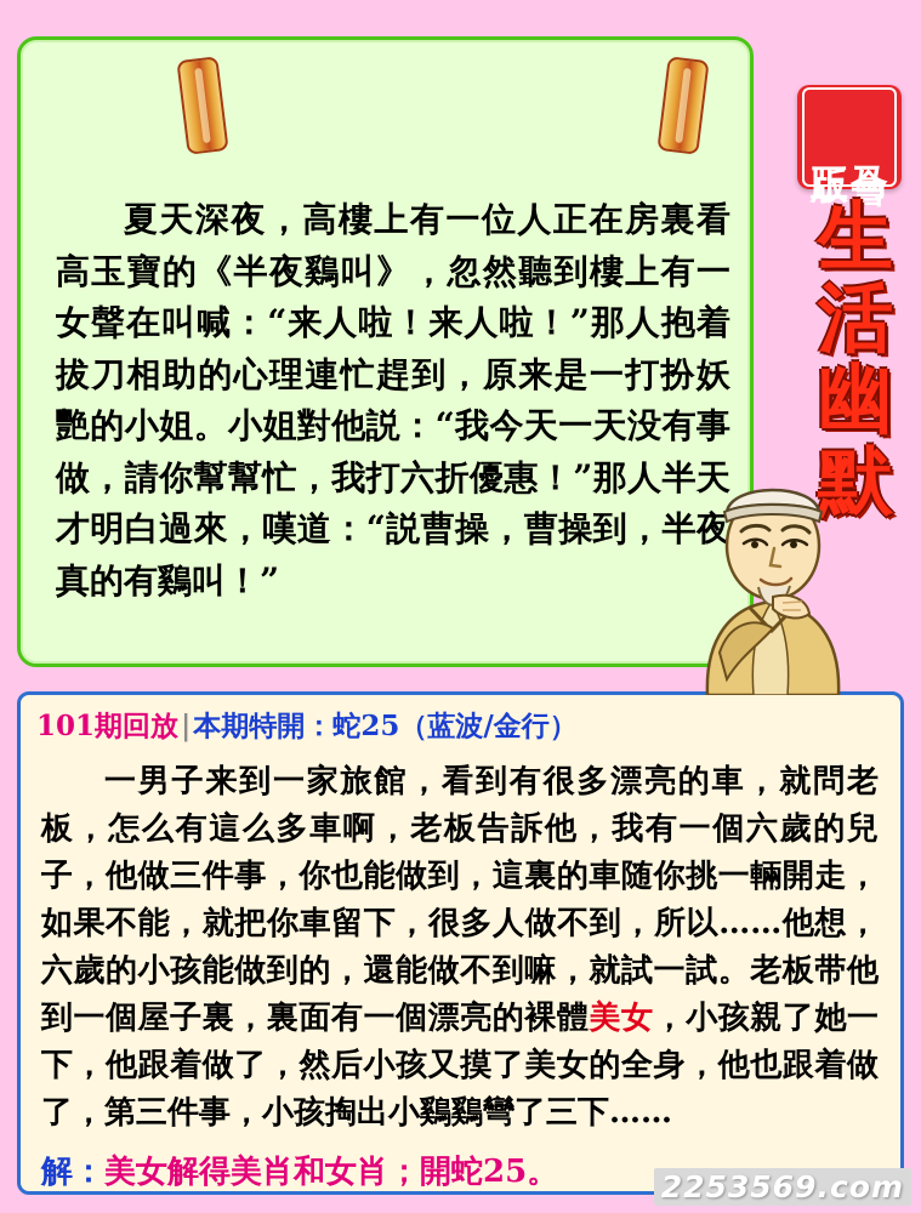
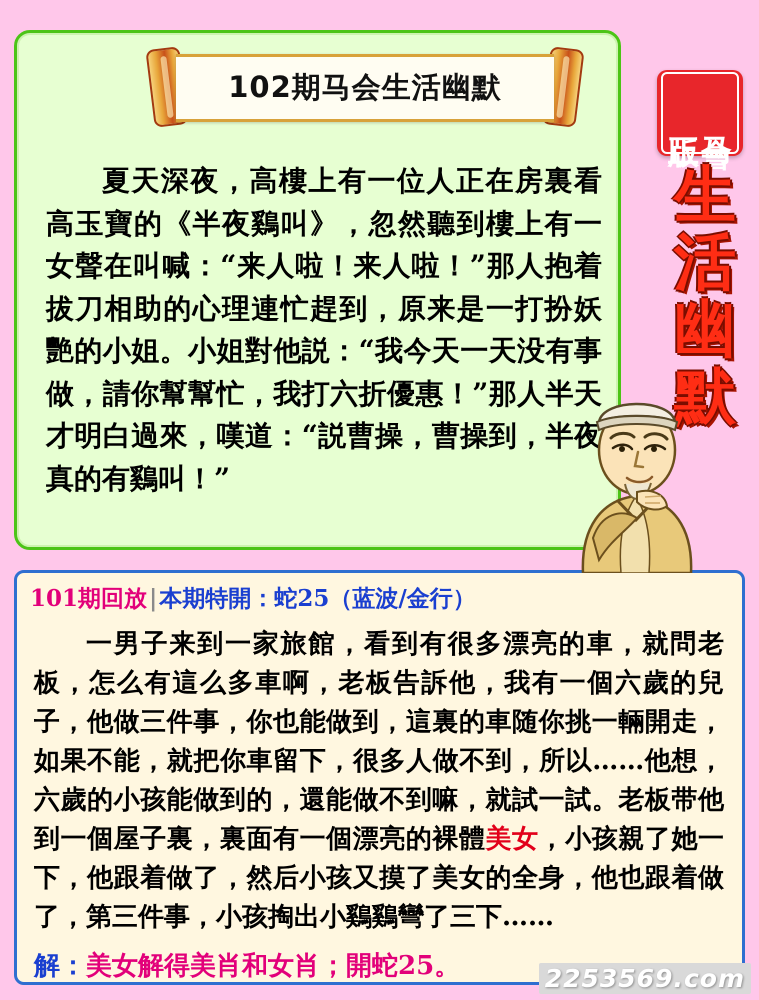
+ 102期马会生活幽默
  夏天深夜，高樓上有一位人正在房裏看高玉寶的《半夜鷄叫》，忽然聽到樓上有一女聲在叫喊：“来人啦！来人啦！”那人抱着拔刀相助的心理連忙趕到，原来是一打扮妖艷的小姐。小姐對他説：“我今天一天没有事做，請你幫幫忙，我打六折優惠！”那人半天才明白過來，嘆道：“説曹操，曹操到，半夜真的有鷄叫！”
  生
  活
  幽
  默
  101期回放|本期特開：蛇25（蓝波/金行）
  一男子来到一家旅館，看到有很多漂亮的車，就問老板，怎么有這么多車啊，老板告訴他，我有一個六歲的兒子，他做三件事，你也能做到，這裏的車随你挑一輛開走，如果不能，就把你車留下，很多人做不到，所以……他想，六歲的小孩能做到的，還能做不到嘛，就試一試。老板带他到一個屋子裏，裏面有一個漂亮的裸體美女，小孩親了她一下，他跟着做了，然后小孩又摸了美女的全身，他也跟着做了，第三件事，小孩掏出小鷄鷄彎了三下……
  解：美女解得美肖和女肖；開蛇25。
  2253569.com
